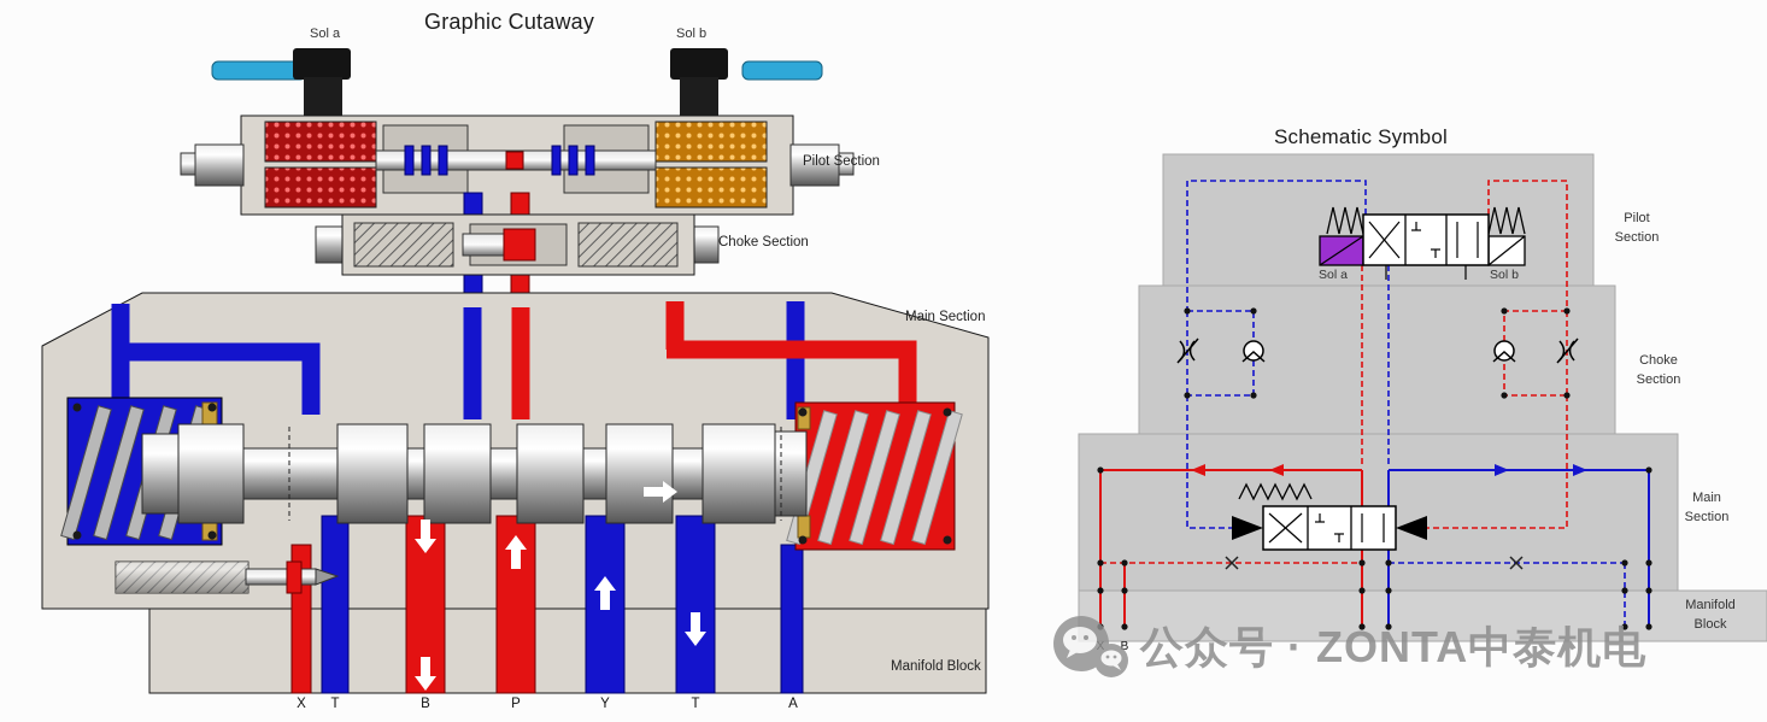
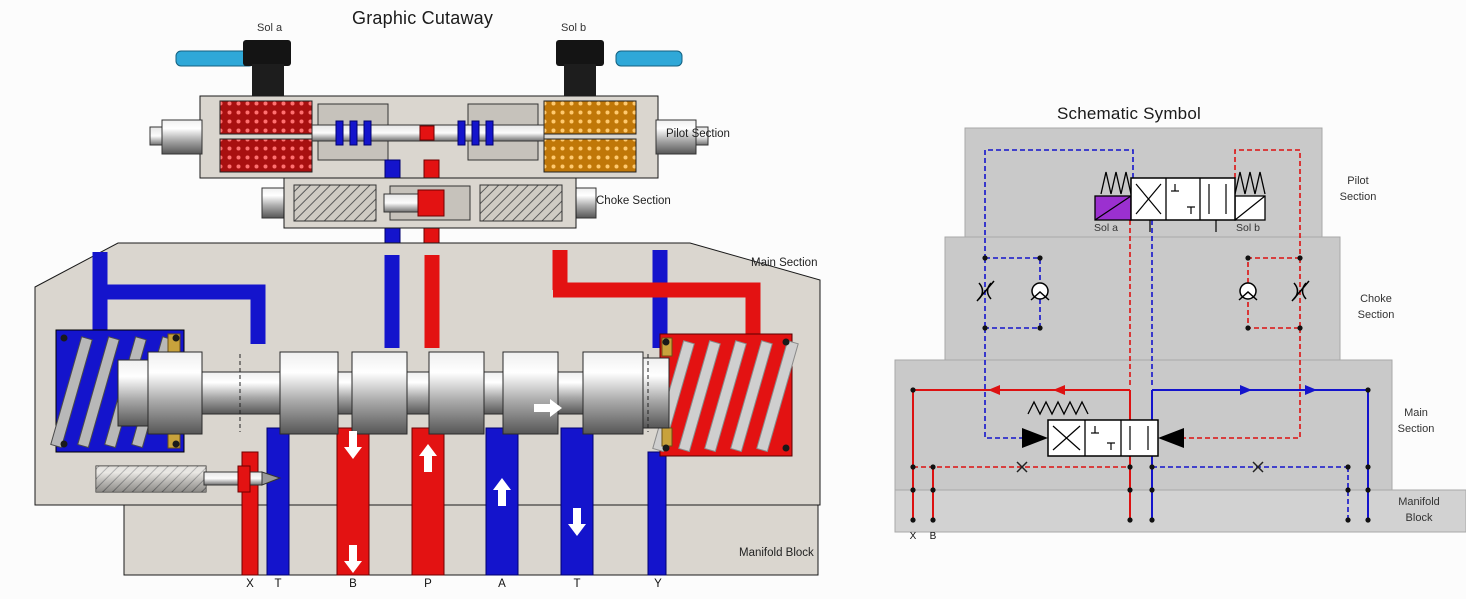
  Graphic Cutaway
  Sol a
  Sol b
  Pilot Section
  Choke Section
  Main Section
  Manifold Block
  X
  T
  B
  P
- Y
+ A
  T
- A
+ Y
  Schematic Symbol
  Sol a
  Sol b
  Pilot Section
  Choke Section
  Main Section
  Manifold Block
  X
  B
- 公众号 · ZONTA中泰机电
